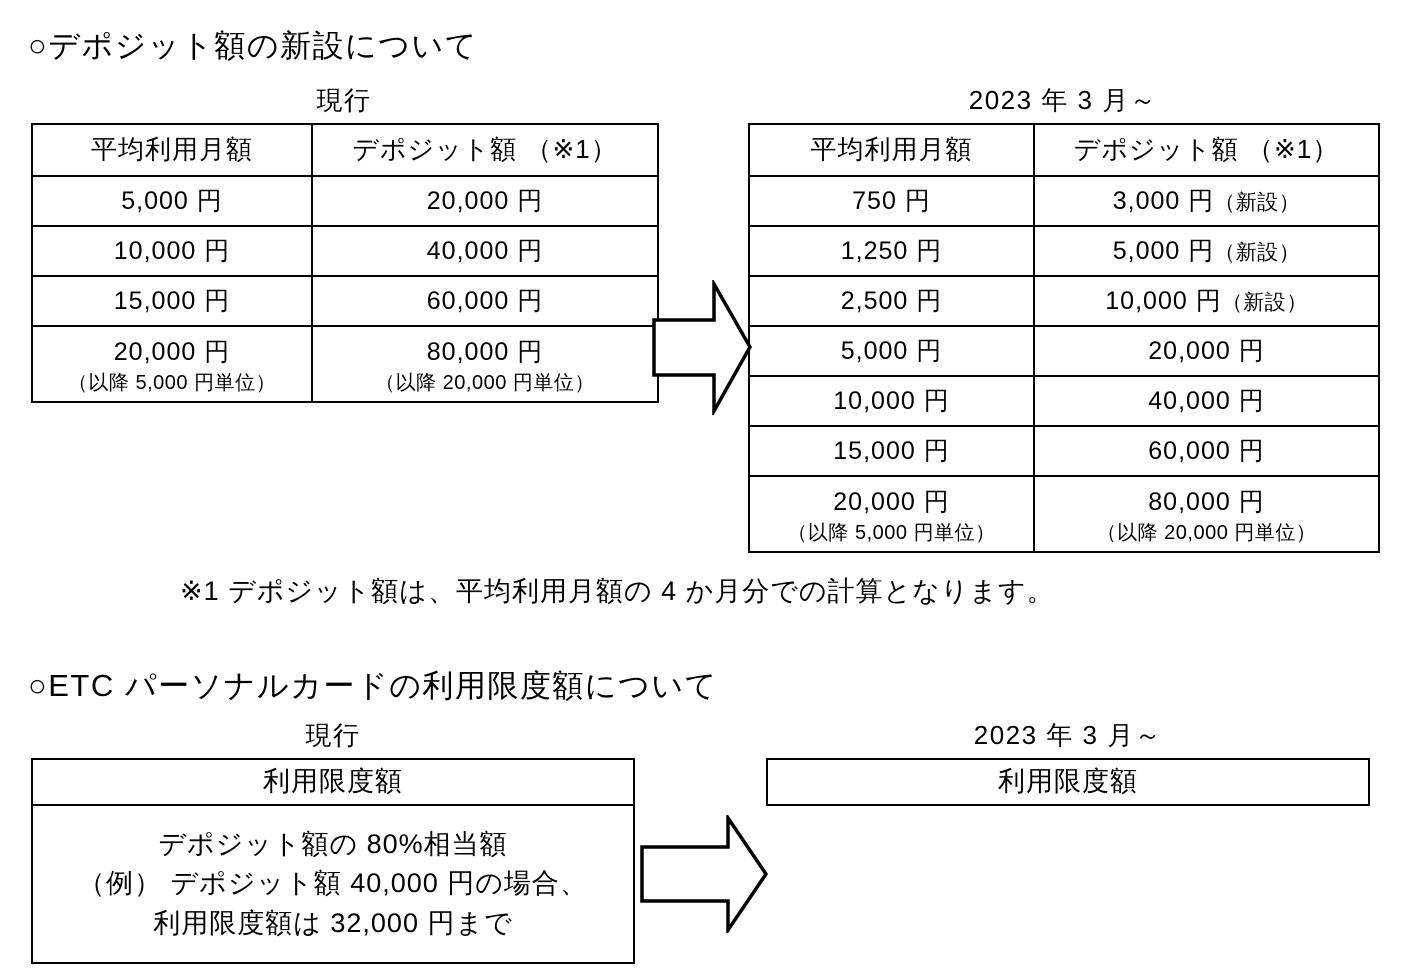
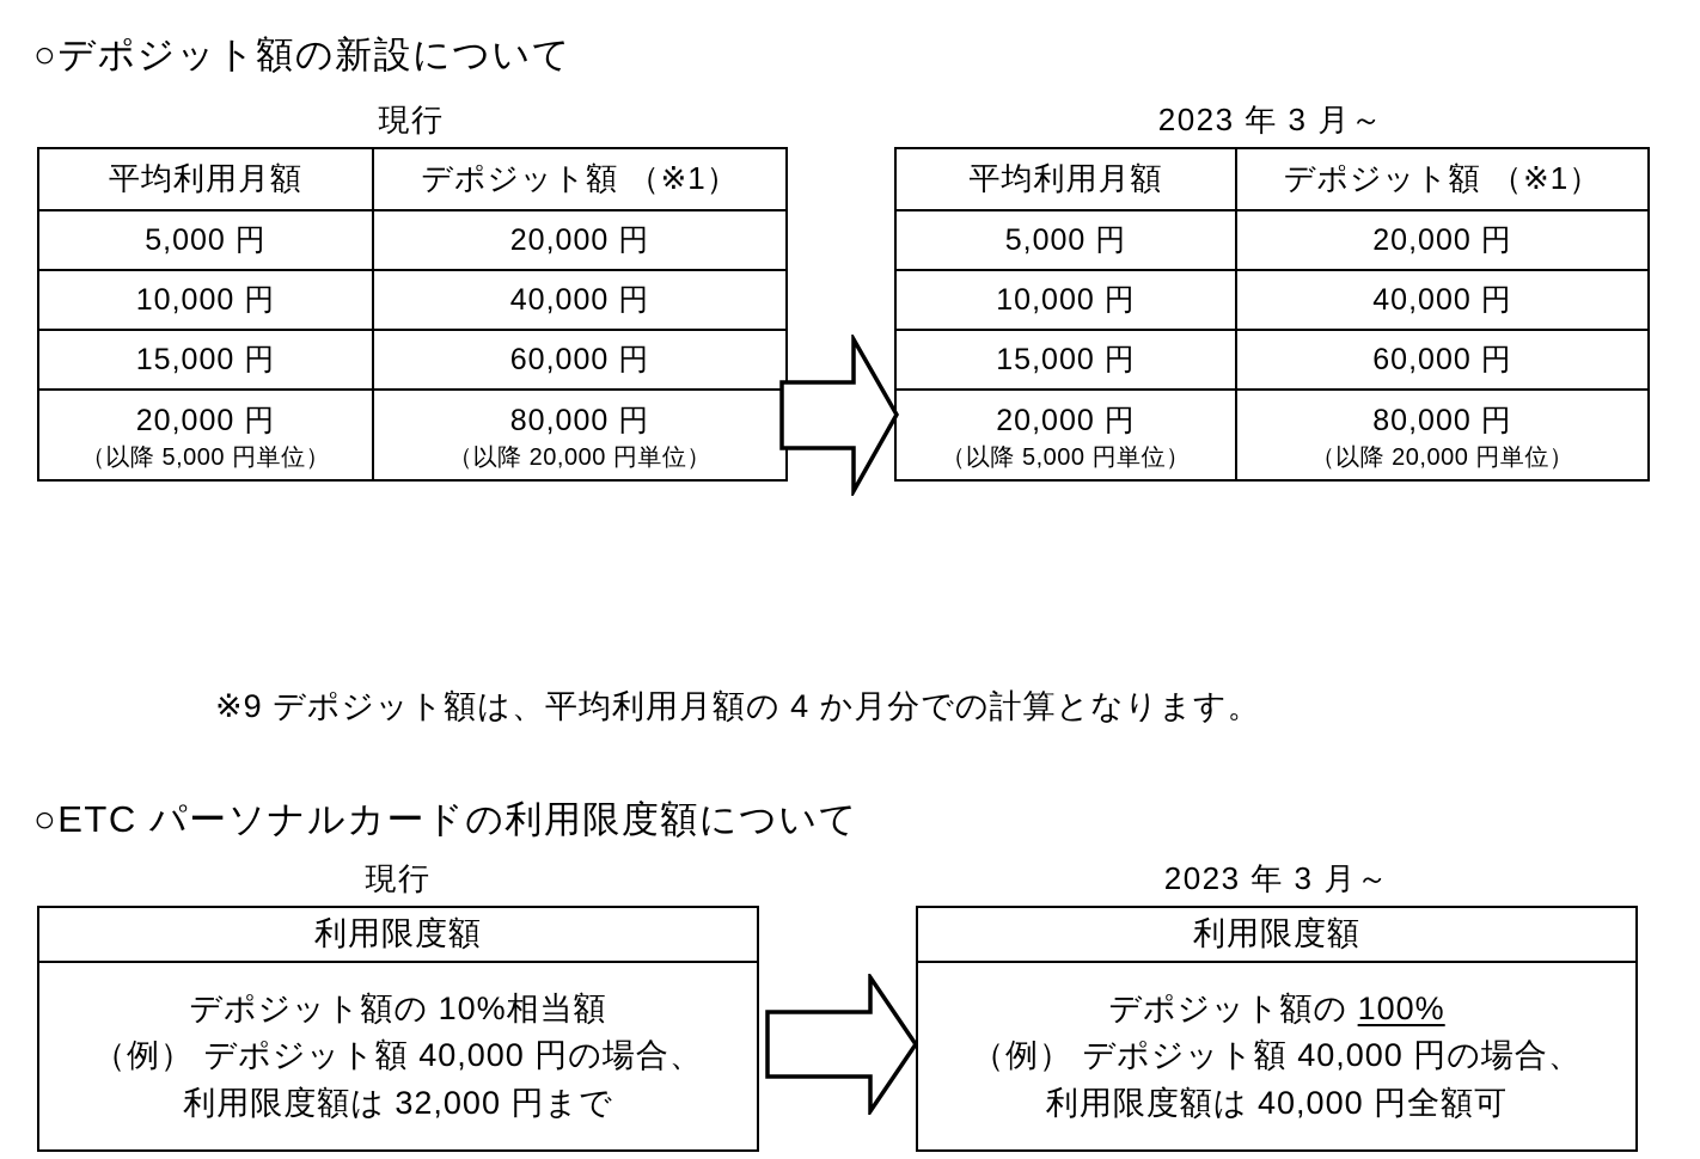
  ○デポジット額の新設について
  現行
  2023 年 3 月～
  平均利用月額	デポジット額 （※1）
  5,000 円	20,000 円
  10,000 円	40,000 円
  15,000 円	60,000 円
  20,000 円 （以降 5,000 円単位）	80,000 円 （以降 20,000 円単位）
  平均利用月額	デポジット額 （※1）
- 750 円	3,000 円（新設）
- 1,250 円	5,000 円（新設）
- 2,500 円	10,000 円（新設）
  5,000 円	20,000 円
  10,000 円	40,000 円
  15,000 円	60,000 円
  20,000 円 （以降 5,000 円単位）	80,000 円 （以降 20,000 円単位）
- ※1 デポジット額は、平均利用月額の 4 か月分での計算となります。
+ ※9 デポジット額は、平均利用月額の 4 か月分での計算となります。
  ○ETC パーソナルカードの利用限度額について
  現行
  2023 年 3 月～
  利用限度額
- デポジット額の 80%相当額 （例） デポジット額 40,000 円の場合、 利用限度額は 32,000 円まで
+ デポジット額の 10%相当額 （例） デポジット額 40,000 円の場合、 利用限度額は 32,000 円まで
  利用限度額
+ デポジット額の 100% （例） デポジット額 40,000 円の場合、 利用限度額は 40,000 円全額可
